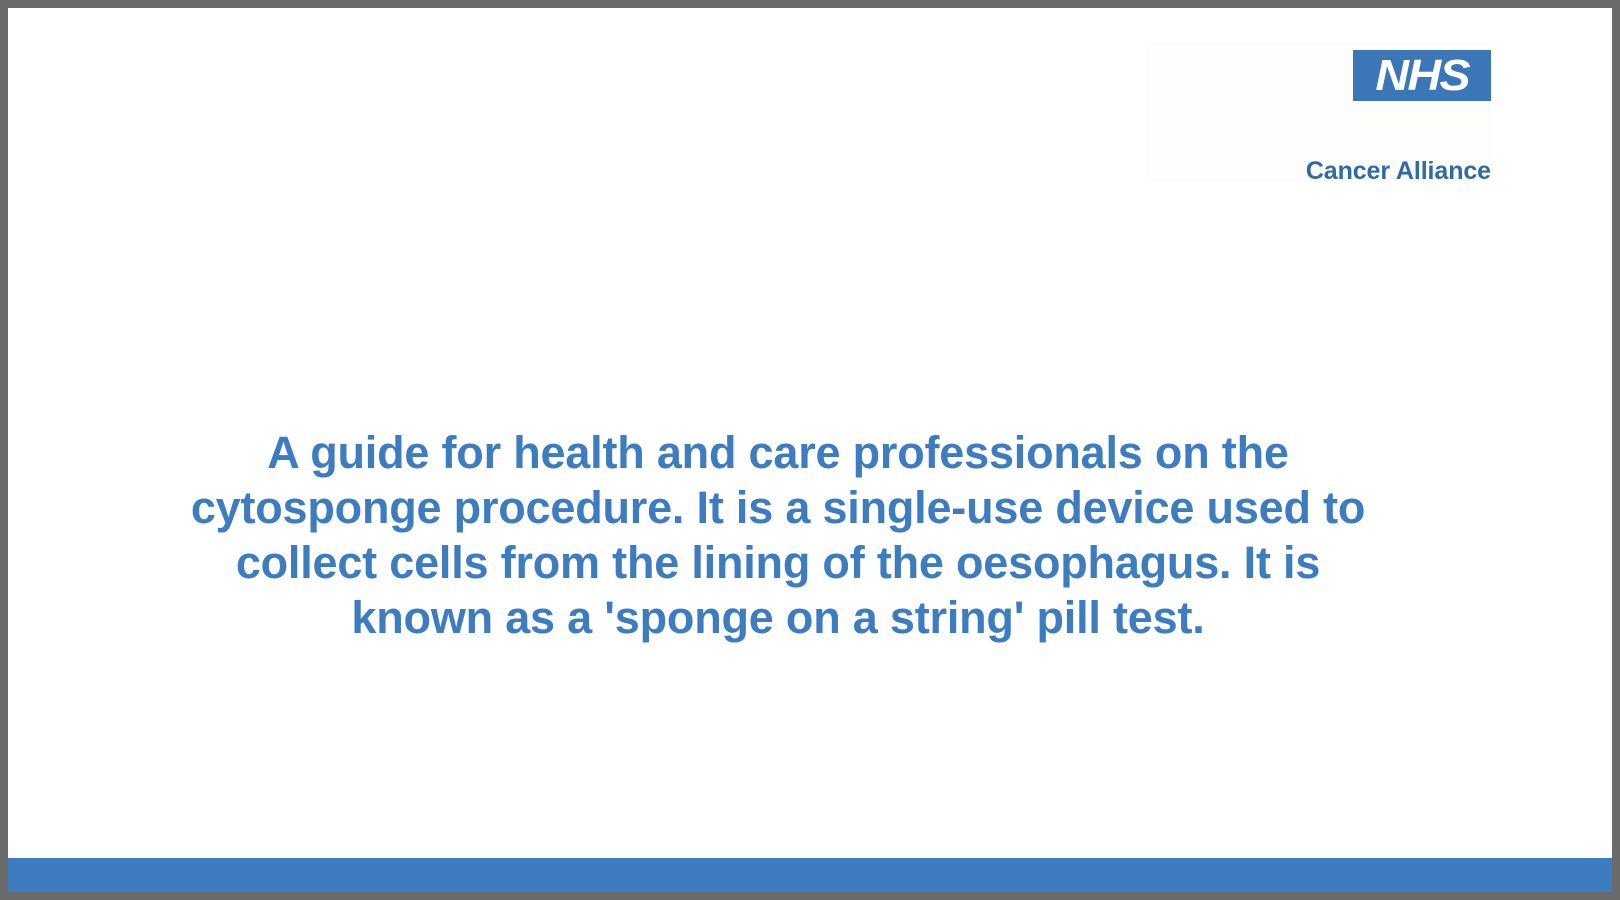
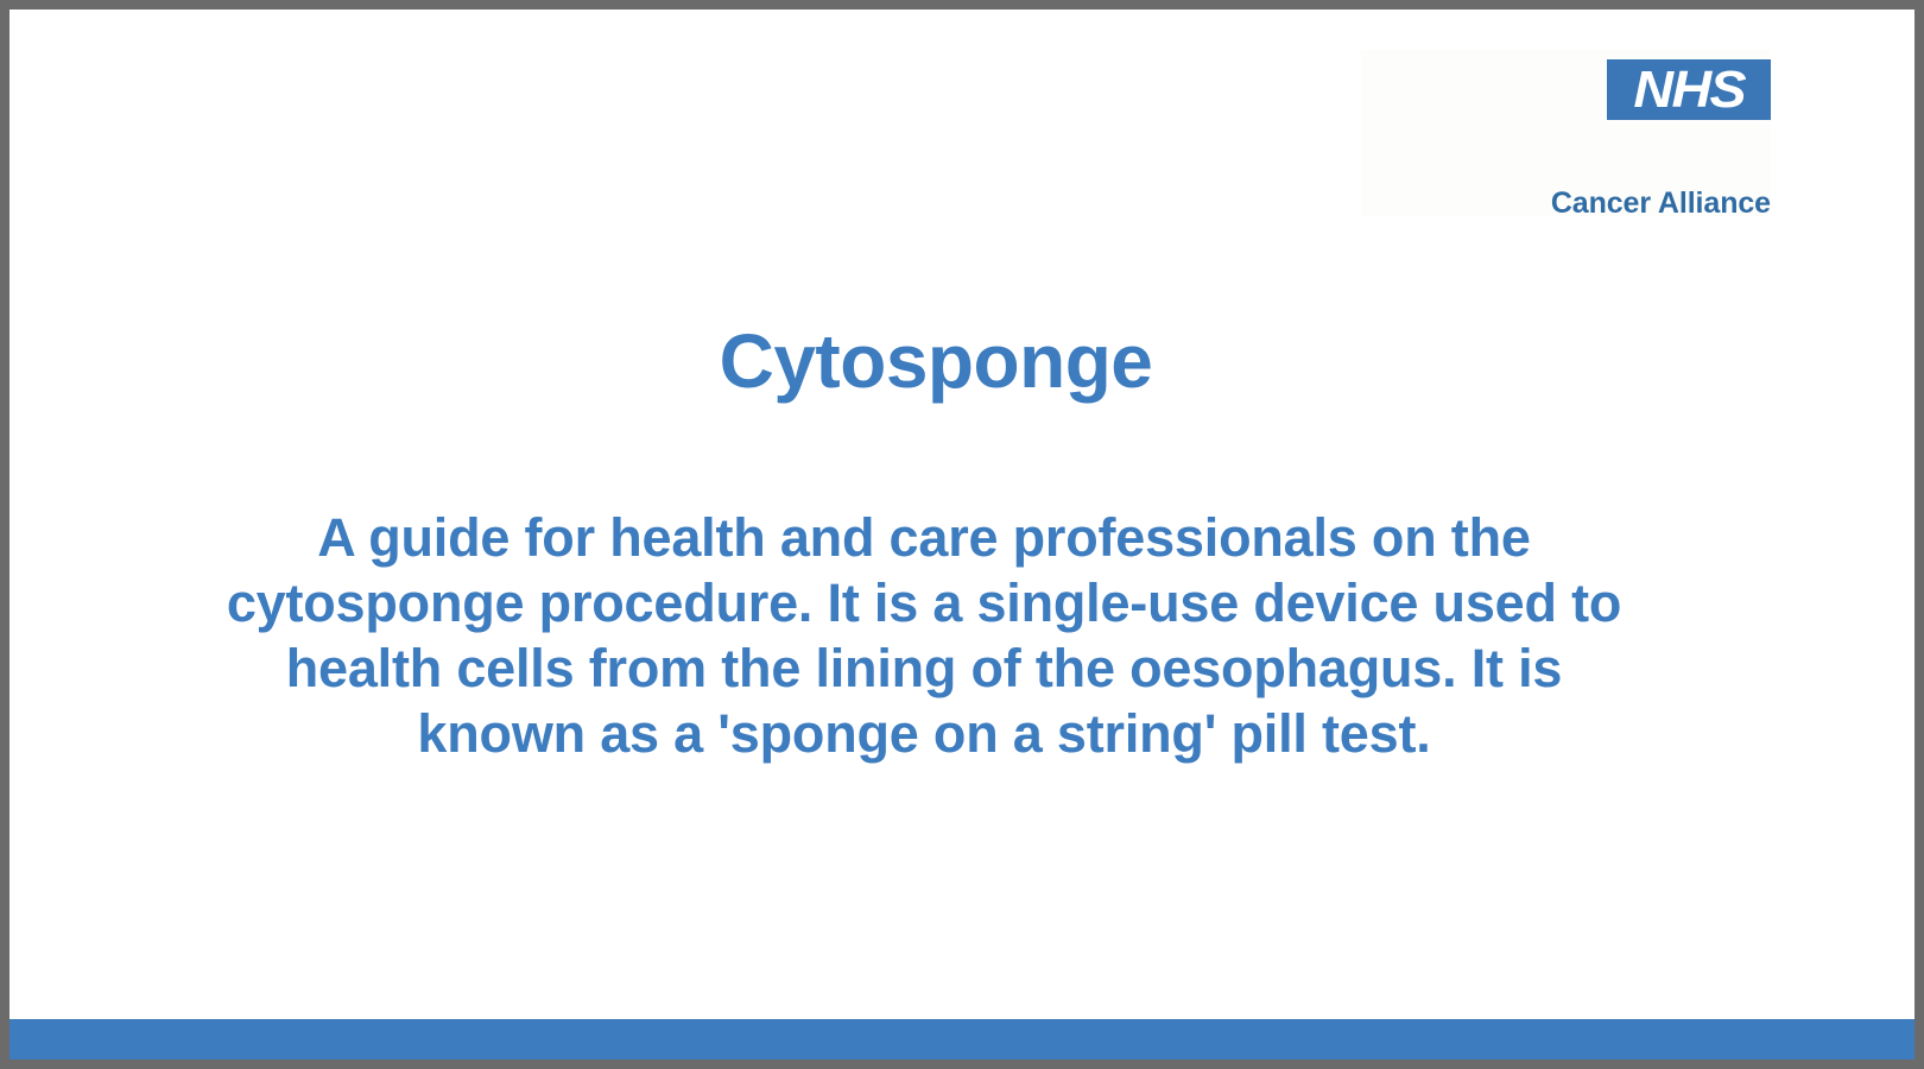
  NHS
  Cancer Alliance
+ Cytosponge
- A guide for health and care professionals on the cytosponge procedure. It is a single-use device used to collect cells from the lining of the oesophagus. It is known as a 'sponge on a string' pill test.
+ A guide for health and care professionals on the cytosponge procedure. It is a single-use device used to health cells from the lining of the oesophagus. It is known as a 'sponge on a string' pill test.
